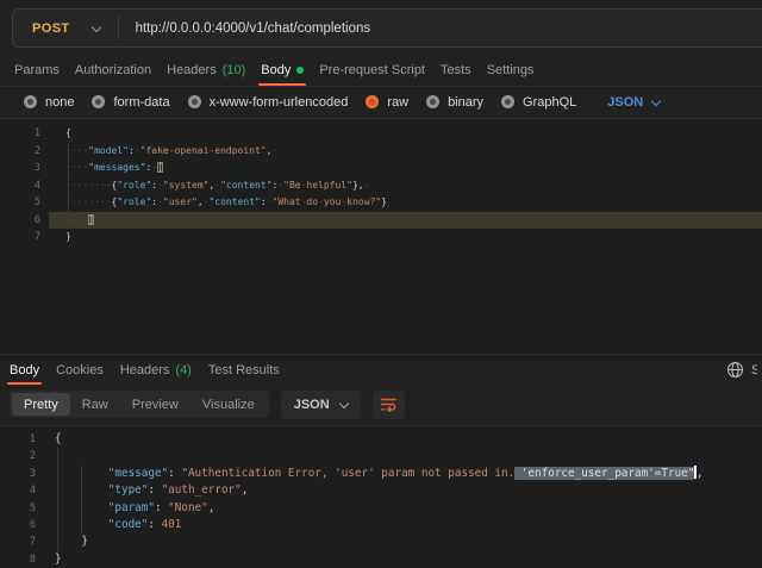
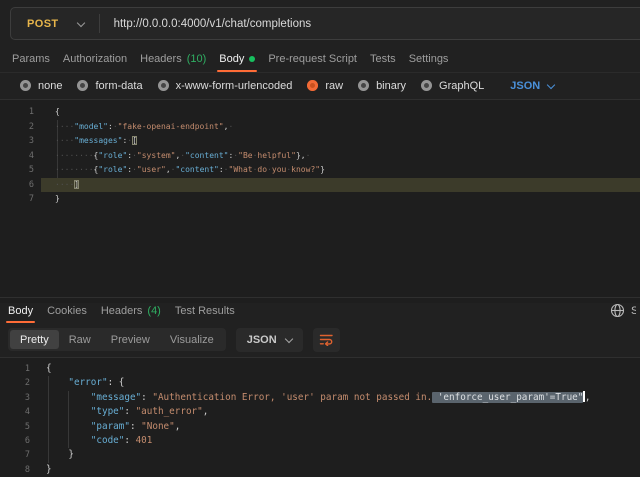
  POST
  http://0.0.0.0:4000/v1/chat/completions
  Params
  Authorization
  Headers
  (10)
  Body
  Pre-request Script
  Tests
  Settings
  none
  form-data
  x-www-form-urlencoded
  raw
  binary
  GraphQL
  JSON
  1
  {
  2
  ····"model":·"fake-openai-endpoint",·
  3
  ····"messages":·[
  4
  ········{"role":·"system",·"content":·"Be·helpful"},·
  5
  ········{"role":·"user",·"content":·"What·do·you·know?"}
  6
  ····]
  7
  }
  Body
  Cookies
  Headers
  (4)
  Test Results
  S
  Pretty
  Raw
  Preview
  Visualize
  JSON
  1
  {
  2
+ "error": {
  3
  "message": "Authentication Error, 'user' param not passed in. 'enforce_user_param'=True" ,
  4
  "type": "auth_error",
  5
  "param": "None",
  6
  "code": 401
  7
  }
  8
  }
